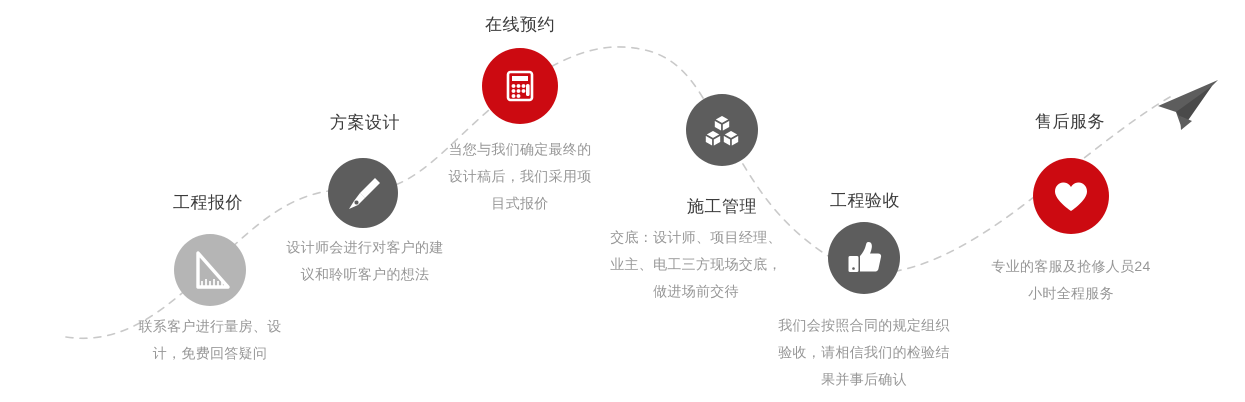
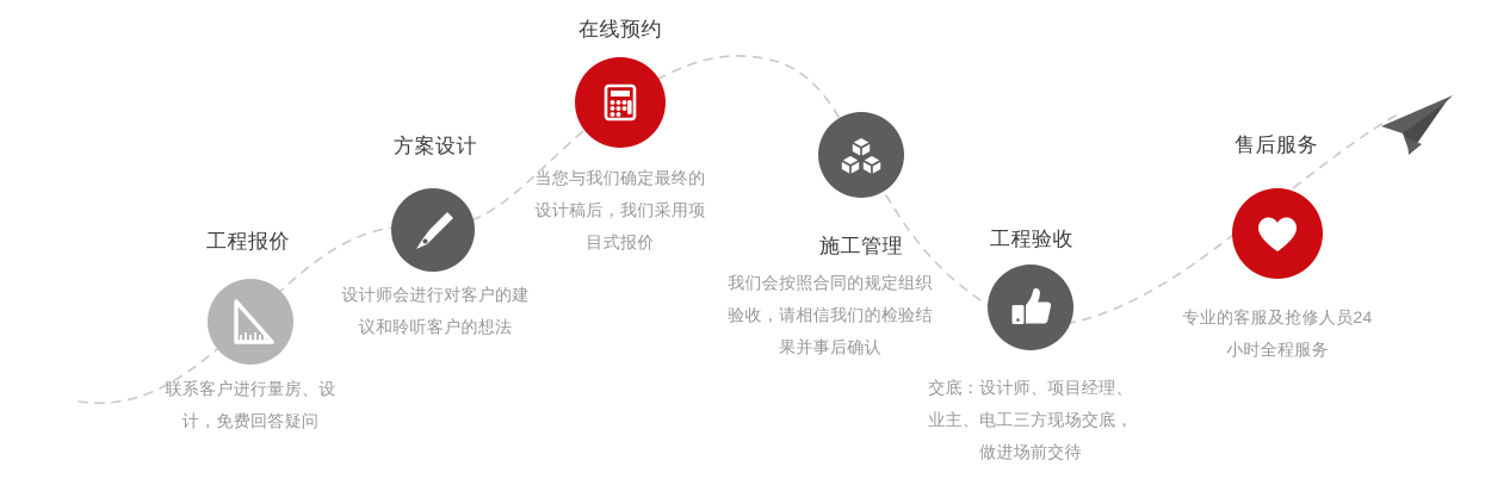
  工程报价
  联系客户进行量房、设计，免费回答疑问
  方案设计
  设计师会进行对客户的建议和聆听客户的想法
  在线预约
  当您与我们确定最终的设计稿后，我们采用项目式报价
  施工管理
- 交底：设计师、项目经理、业主、电工三方现场交底，做进场前交待
+ 我们会按照合同的规定组织验收，请相信我们的检验结果并事后确认
  工程验收
- 我们会按照合同的规定组织验收，请相信我们的检验结果并事后确认
+ 交底：设计师、项目经理、业主、电工三方现场交底，做进场前交待
  售后服务
  专业的客服及抢修人员24小时全程服务
